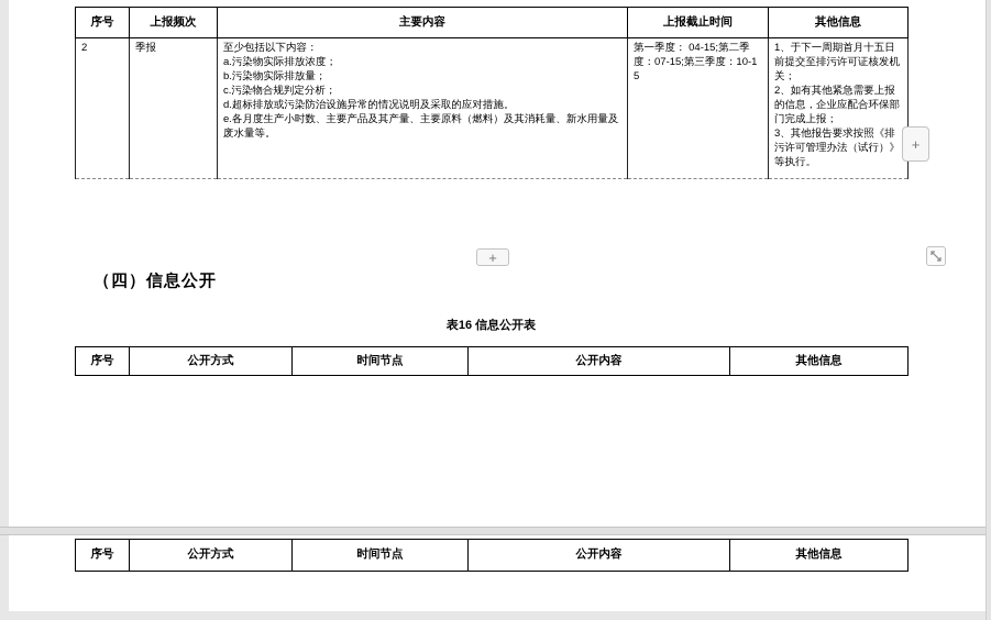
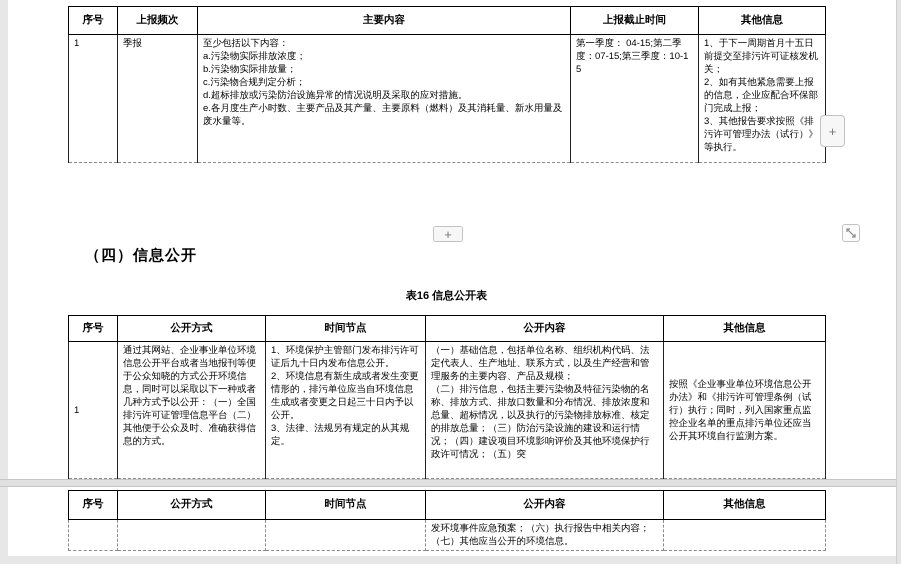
  序号	上报频次	主要内容	上报截止时间	其他信息
- 2	季报	至少包括以下内容： a.污染物实际排放浓度； b.污染物实际排放量； c.污染物合规判定分析； d.超标排放或污染防治设施异常的情况说明及采取的应对措施。 e.各月度生产小时数、主要产品及其产量、主要原料（燃料）及其消耗量、新水用量及废水量等。	第一季度： 04-15;第二季度：07-15;第三季度：10-15	1、于下一周期首月十五日前提交至排污许可证核发机关； 2、如有其他紧急需要上报的信息，企业应配合环保部门完成上报； 3、其他报告要求按照《排污许可管理办法（试行）》等执行。
+ 1	季报	至少包括以下内容： a.污染物实际排放浓度； b.污染物实际排放量； c.污染物合规判定分析； d.超标排放或污染防治设施异常的情况说明及采取的应对措施。 e.各月度生产小时数、主要产品及其产量、主要原料（燃料）及其消耗量、新水用量及废水量等。	第一季度： 04-15;第二季度：07-15;第三季度：10-15	1、于下一周期首月十五日前提交至排污许可证核发机关； 2、如有其他紧急需要上报的信息，企业应配合环保部门完成上报； 3、其他报告要求按照《排污许可管理办法（试行）》等执行。
  +
  +
  （四）信息公开
  表16 信息公开表
  序号	公开方式	时间节点	公开内容	其他信息
+ 1	通过其网站、企业事业单位环境信息公开平台或者当地报刊等便于公众知晓的方式公开环境信息，同时可以采取以下一种或者几种方式予以公开：（一）全国排污许可证管理信息平台（二）其他便于公众及时、准确获得信息的方式。	1、环境保护主管部门发布排污许可证后九十日内发布信息公开。 2、环境信息有新生成或者发生变更情形的，排污单位应当自环境信息生成或者变更之日起三十日内予以公开。 3、法律、法规另有规定的从其规定。	（一）基础信息，包括单位名称、组织机构代码、法定代表人、生产地址、联系方式，以及生产经营和管理服务的主要内容、产品及规模； （二）排污信息，包括主要污染物及特征污染物的名称、排放方式、排放口数量和分布情况、排放浓度和总量、超标情况，以及执行的污染物排放标准、核定的排放总量；（三）防治污染设施的建设和运行情况；（四）建设项目环境影响评价及其他环境保护行政许可情况；（五）突	按照《企业事业单位环境信息公开办法》和《排污许可管理条例（试行）执行；同时，列入国家重点监控企业名单的重点排污单位还应当公开其环境自行监测方案。
  序号	公开方式	时间节点	公开内容	其他信息
+ 			发环境事件应急预案；（六）执行报告中相关内容；（七）其他应当公开的环境信息。
